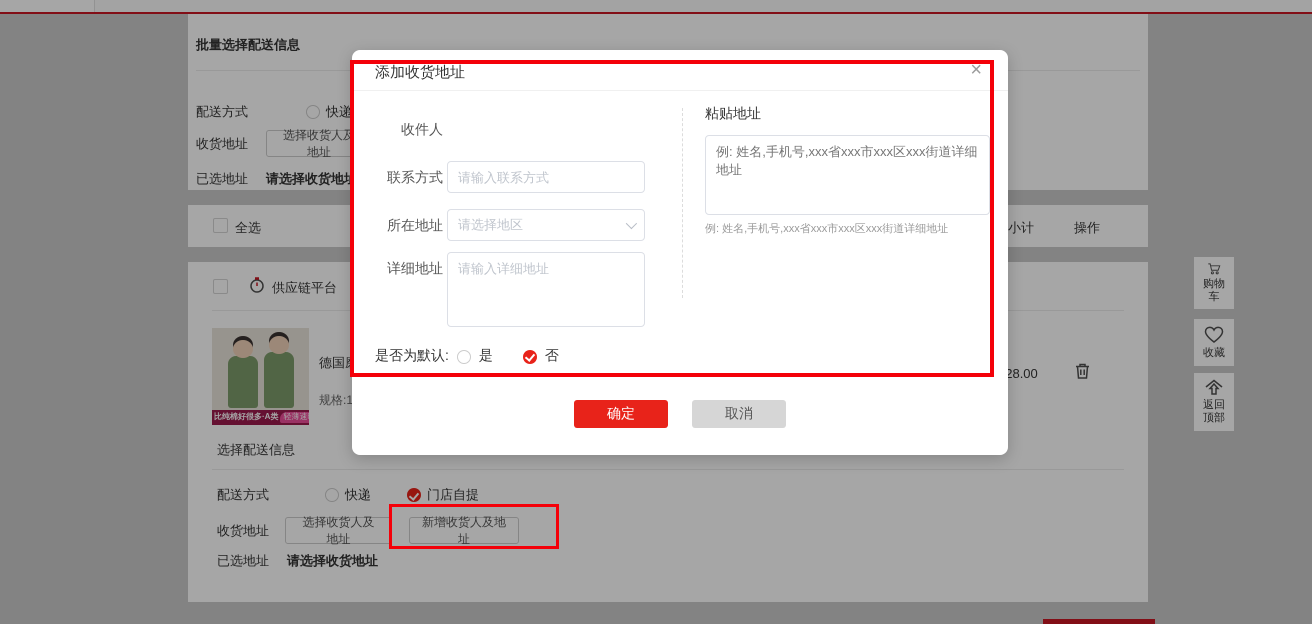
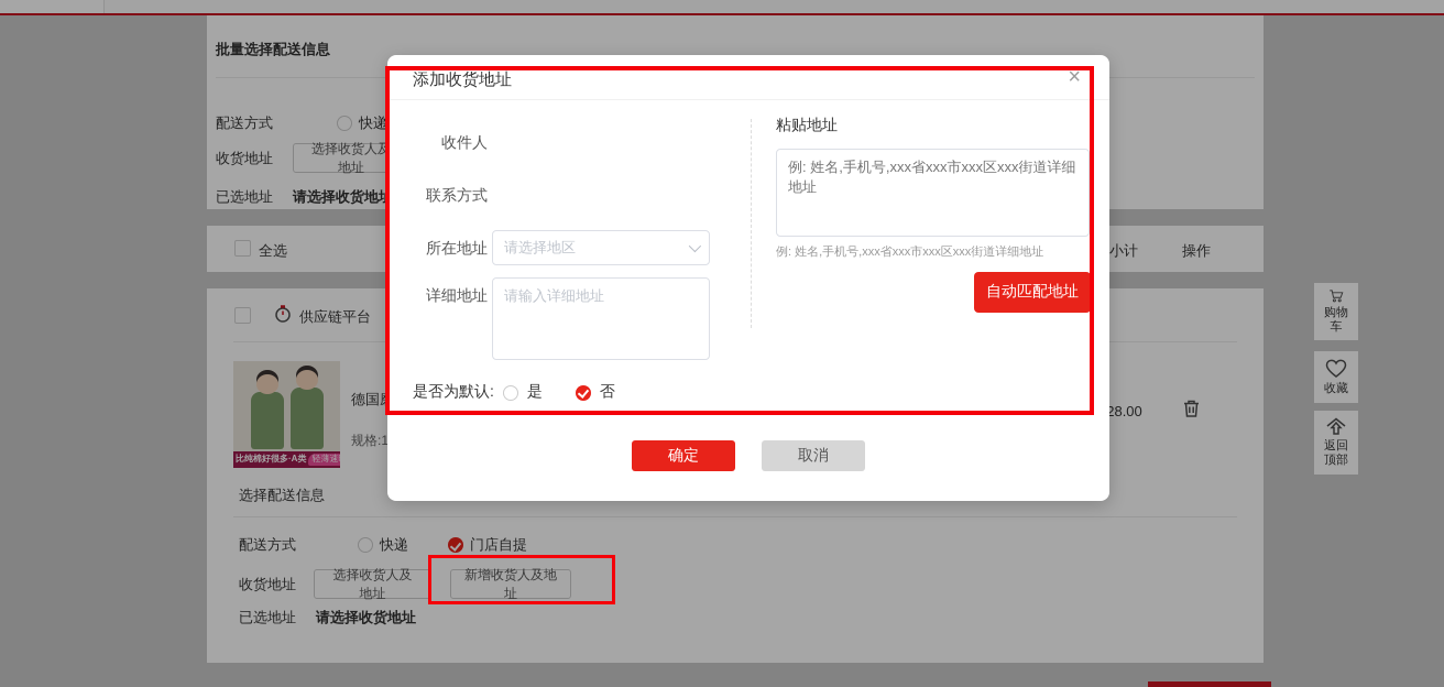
  批量选择配送信息
  配送方式
  快递
  收货地址
  选择收货人及地址
  已选地址
  请选择收货地址
  全选
  小计
  操作
  供应链平台
  比纯棉好很多·A类
  轻薄速
  规格:1
  28.00
  选择配送信息
  配送方式
  快递
  门店自提
  收货地址
  选择收货人及地址
  新增收货人及地址
  已选地址
  请选择收货地址
  购物车
  收藏
  返回顶部
  添加收货地址
  ×
  收件人
  联系方式
- 请输入联系方式
  所在地址
  请选择地区
  详细地址
  请输入详细地址
  粘贴地址
  例: 姓名,手机号,xxx省xxx市xxx区xxx街道详细地址
+ 自动匹配地址
  是否为默认:
  是
  否
  确定
  取消
